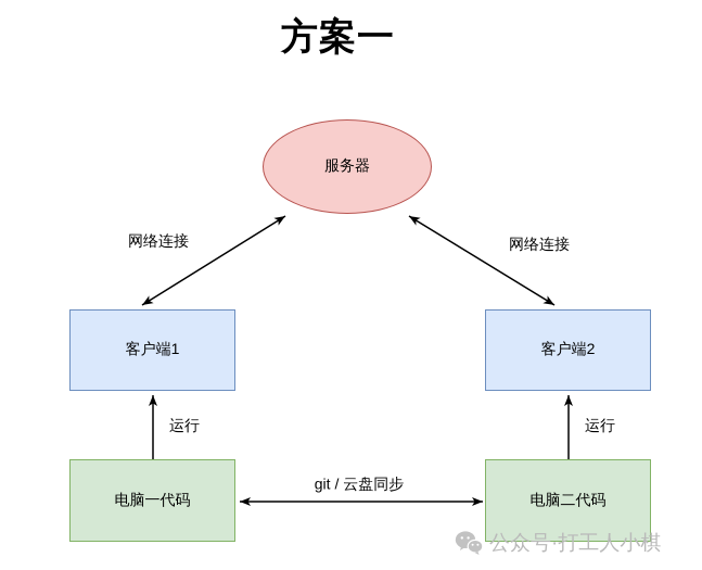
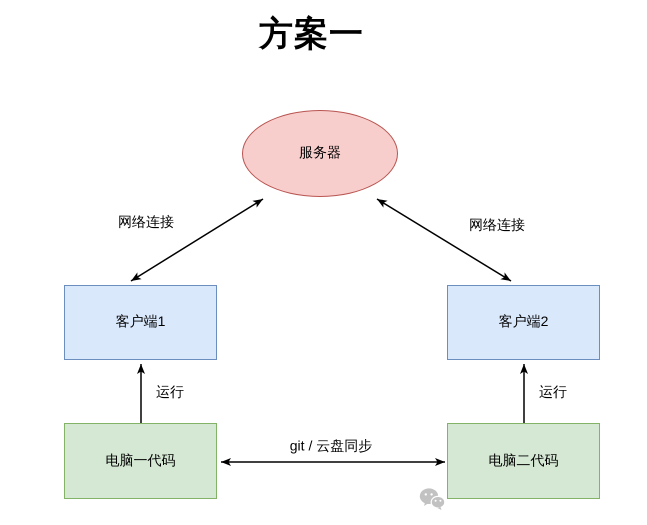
  方案一
  服务器
  客户端1
  客户端2
  电脑一代码
  电脑二代码
  网络连接
  网络连接
  运行
  运行
  git / 云盘同步
- 公众号·打工人小棋
